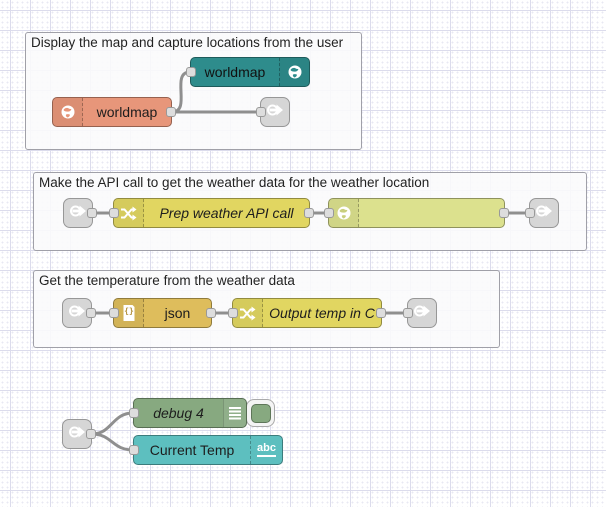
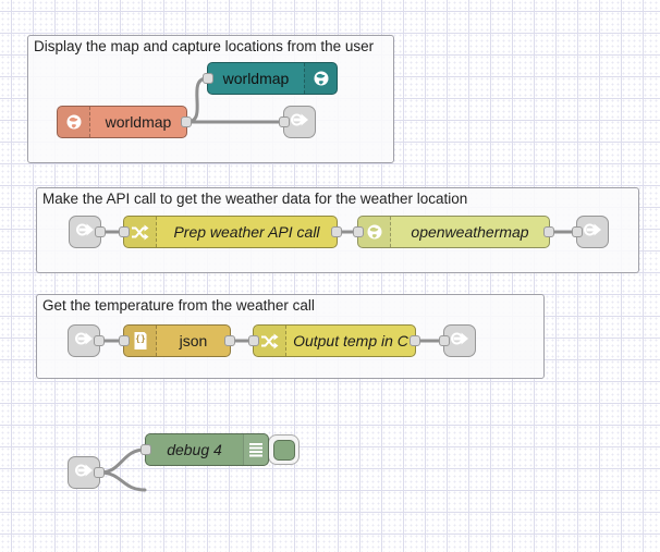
  Display the map and capture locations from the user
  Make the API call to get the weather data for the weather location
- Get the temperature from the weather data
+ Get the temperature from the weather call
  worldmap
  worldmap
  Prep weather API call
+ openweathermap
  {}
  json
  Output temp in C
  debug 4
- Current Temp
- abc
